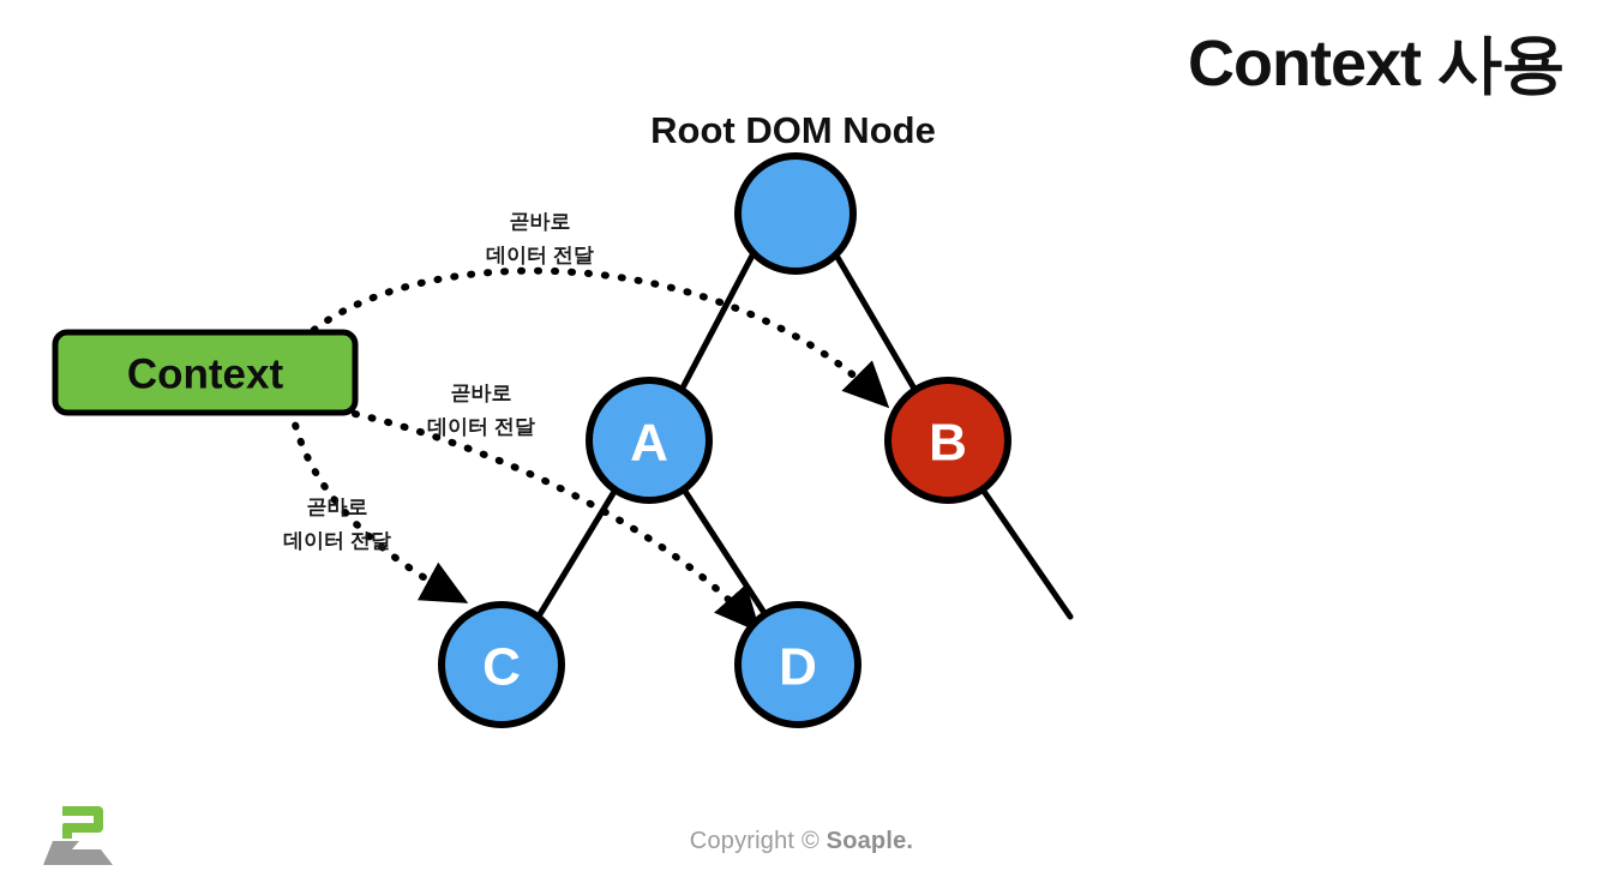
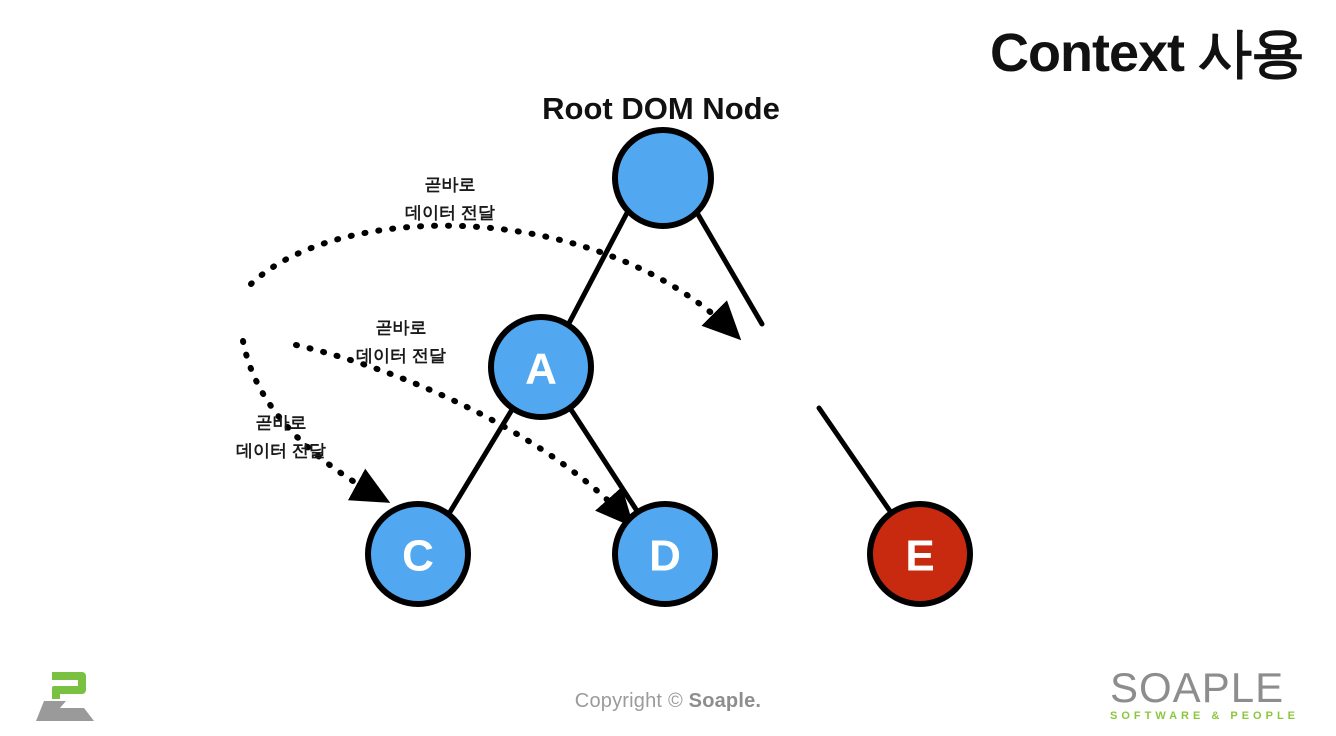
  Context 사용
- Context
  곧바로
  데이터 전달
  곧바로
  데이터 전달
  곧바로
  데이터 전달
  Root DOM Node
  A
- B
  C
  D
+ E
  Copyright © Soaple.
+ SOAPLE
+ SOFTWARE & PEOPLE
